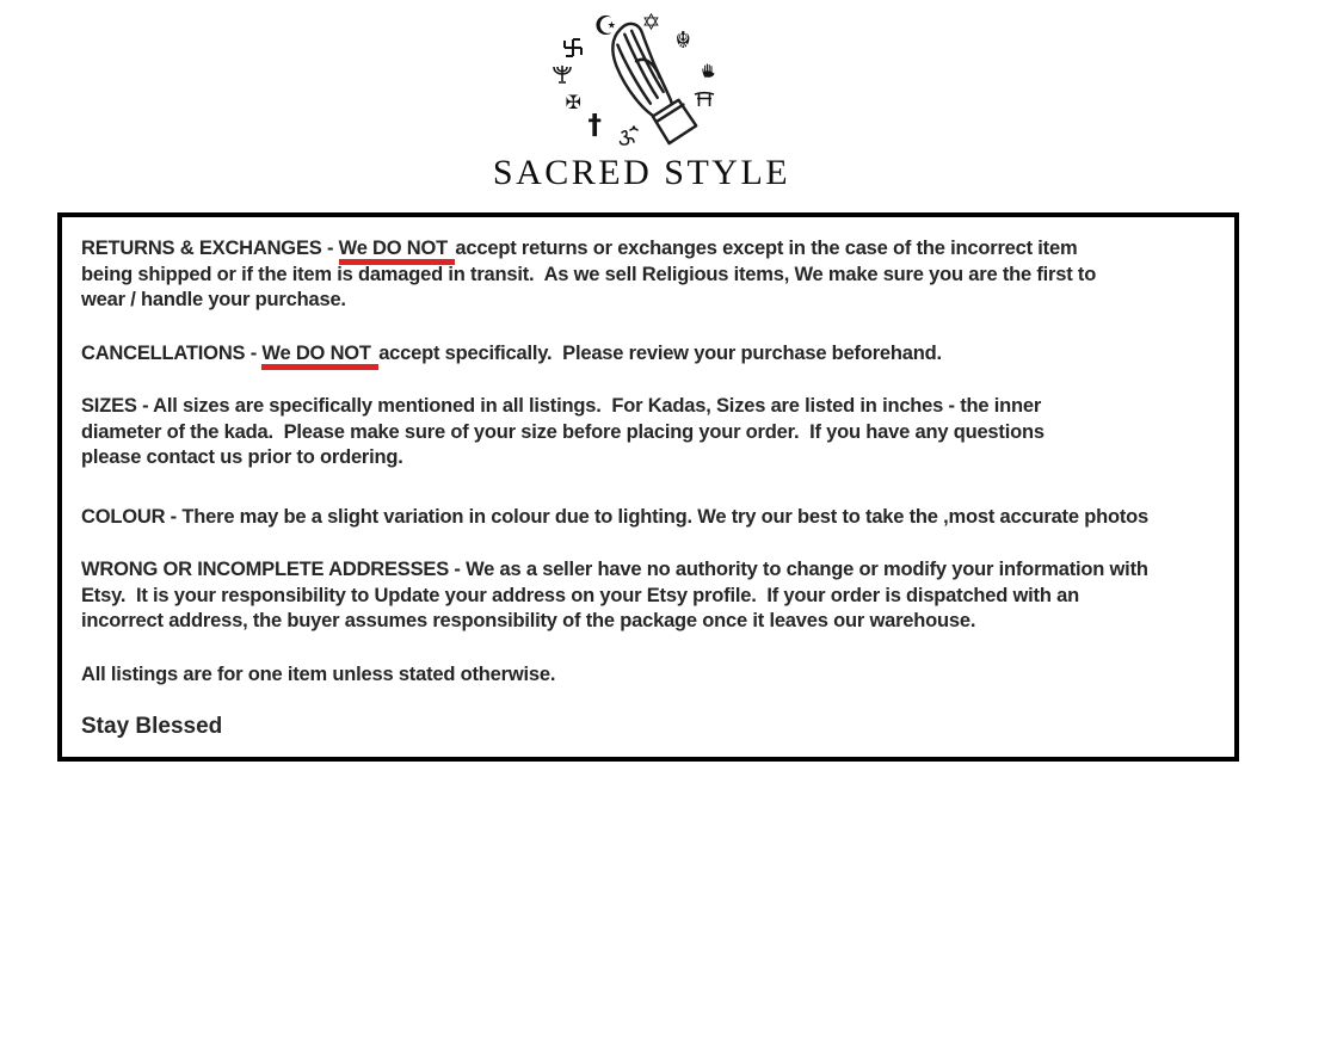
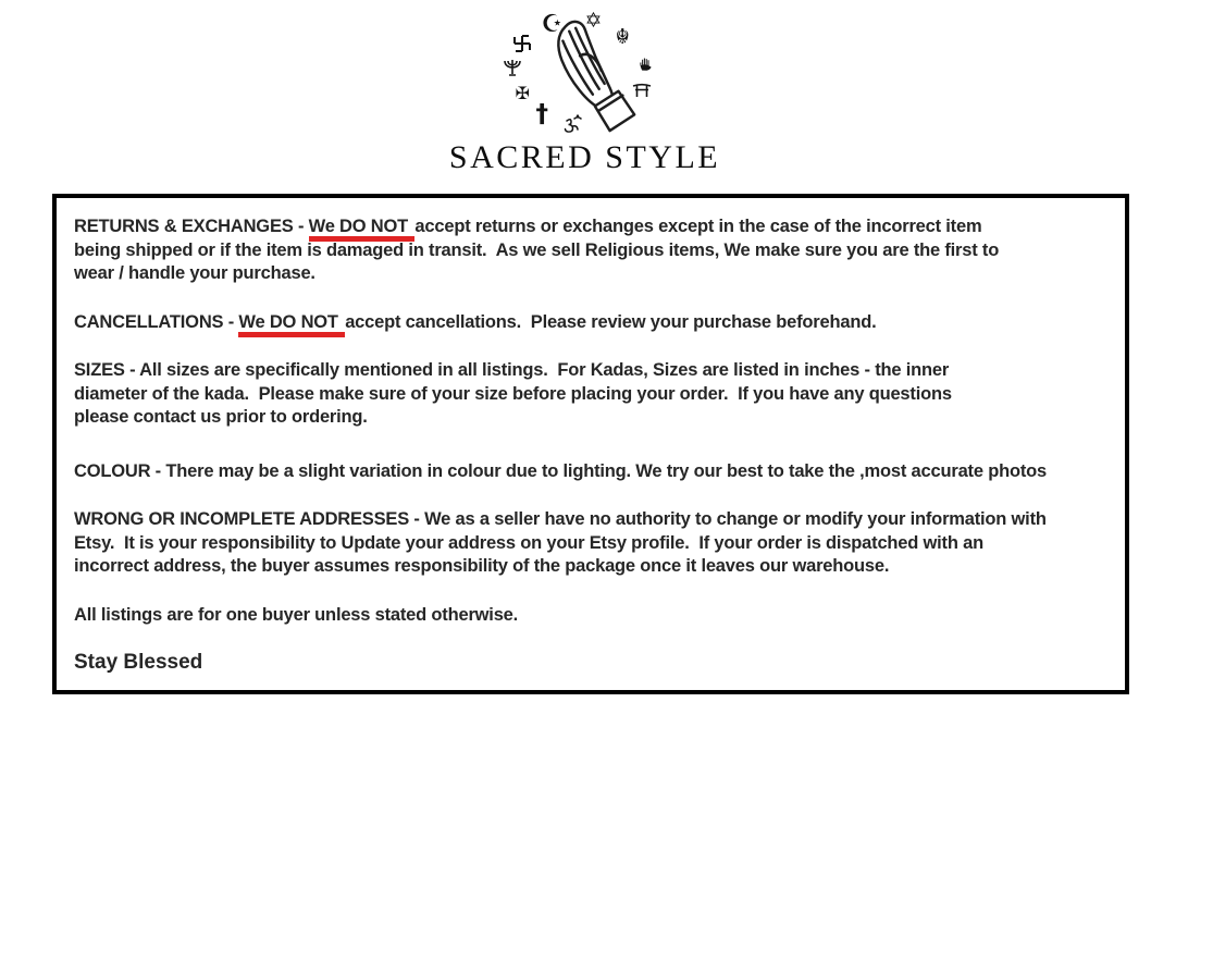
  ☪
  ✡
  ☬
  ✠
  †
  SACRED STYLE
  RETURNS & EXCHANGES - We DO NOT accept returns or exchanges except in the case of the incorrect item
  being shipped or if the item is damaged in transit. As we sell Religious items, We make sure you are the first to
  wear / handle your purchase.
- CANCELLATIONS - We DO NOT accept specifically. Please review your purchase beforehand.
+ CANCELLATIONS - We DO NOT accept cancellations. Please review your purchase beforehand.
  SIZES - All sizes are specifically mentioned in all listings. For Kadas, Sizes are listed in inches - the inner
  diameter of the kada. Please make sure of your size before placing your order. If you have any questions
  please contact us prior to ordering.
  COLOUR - There may be a slight variation in colour due to lighting. We try our best to take the ,most accurate photos
  WRONG OR INCOMPLETE ADDRESSES - We as a seller have no authority to change or modify your information with
  Etsy. It is your responsibility to Update your address on your Etsy profile. If your order is dispatched with an
  incorrect address, the buyer assumes responsibility of the package once it leaves our warehouse.
- All listings are for one item unless stated otherwise.
+ All listings are for one buyer unless stated otherwise.
  Stay Blessed
